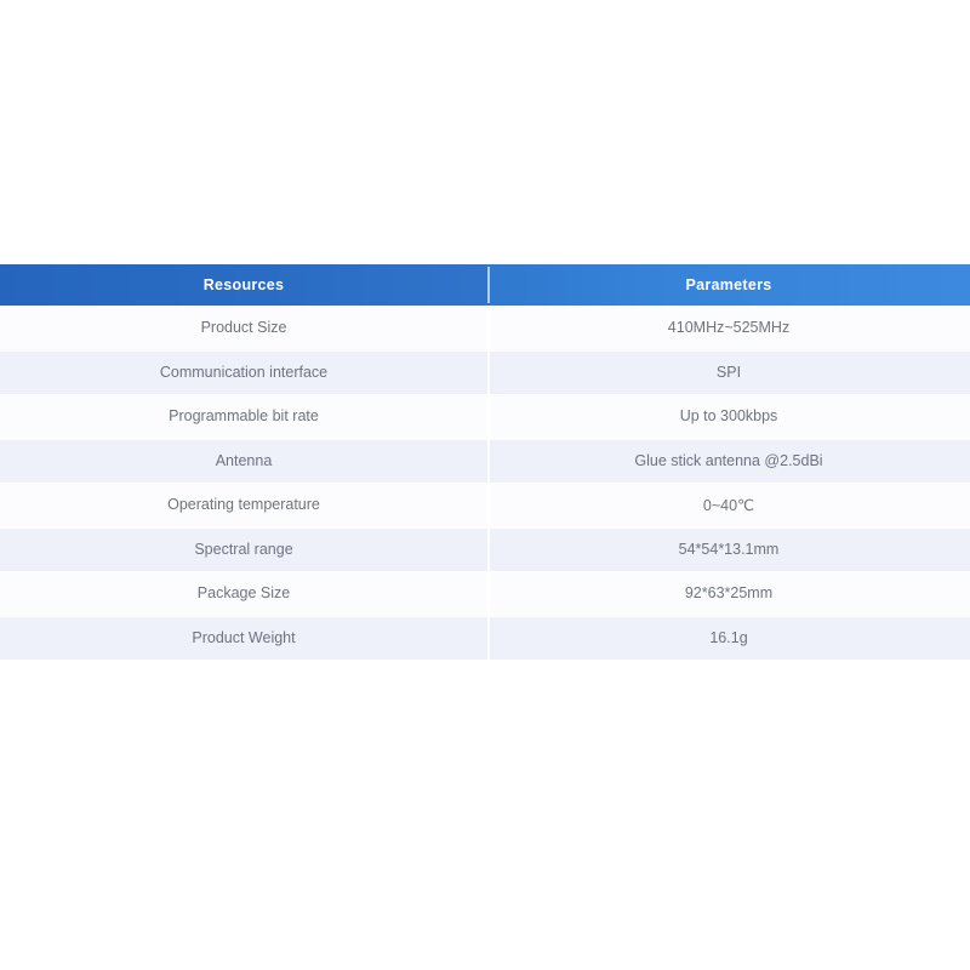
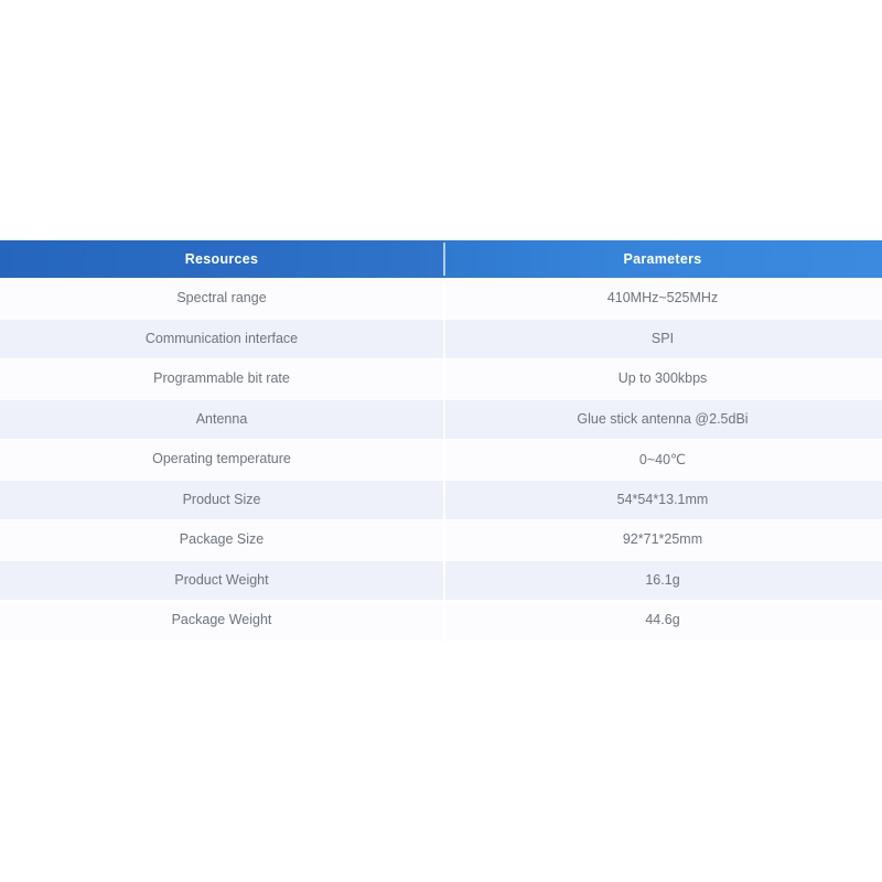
  Resources	Parameters
- Product Size	410MHz~525MHz
+ Spectral range	410MHz~525MHz
  Communication interface	SPI
  Programmable bit rate	Up to 300kbps
  Antenna	Glue stick antenna @2.5dBi
  Operating temperature	0~40℃
- Spectral range	54*54*13.1mm
+ Product Size	54*54*13.1mm
- Package Size	92*63*25mm
+ Package Size	92*71*25mm
  Product Weight	16.1g
+ Package Weight	44.6g
